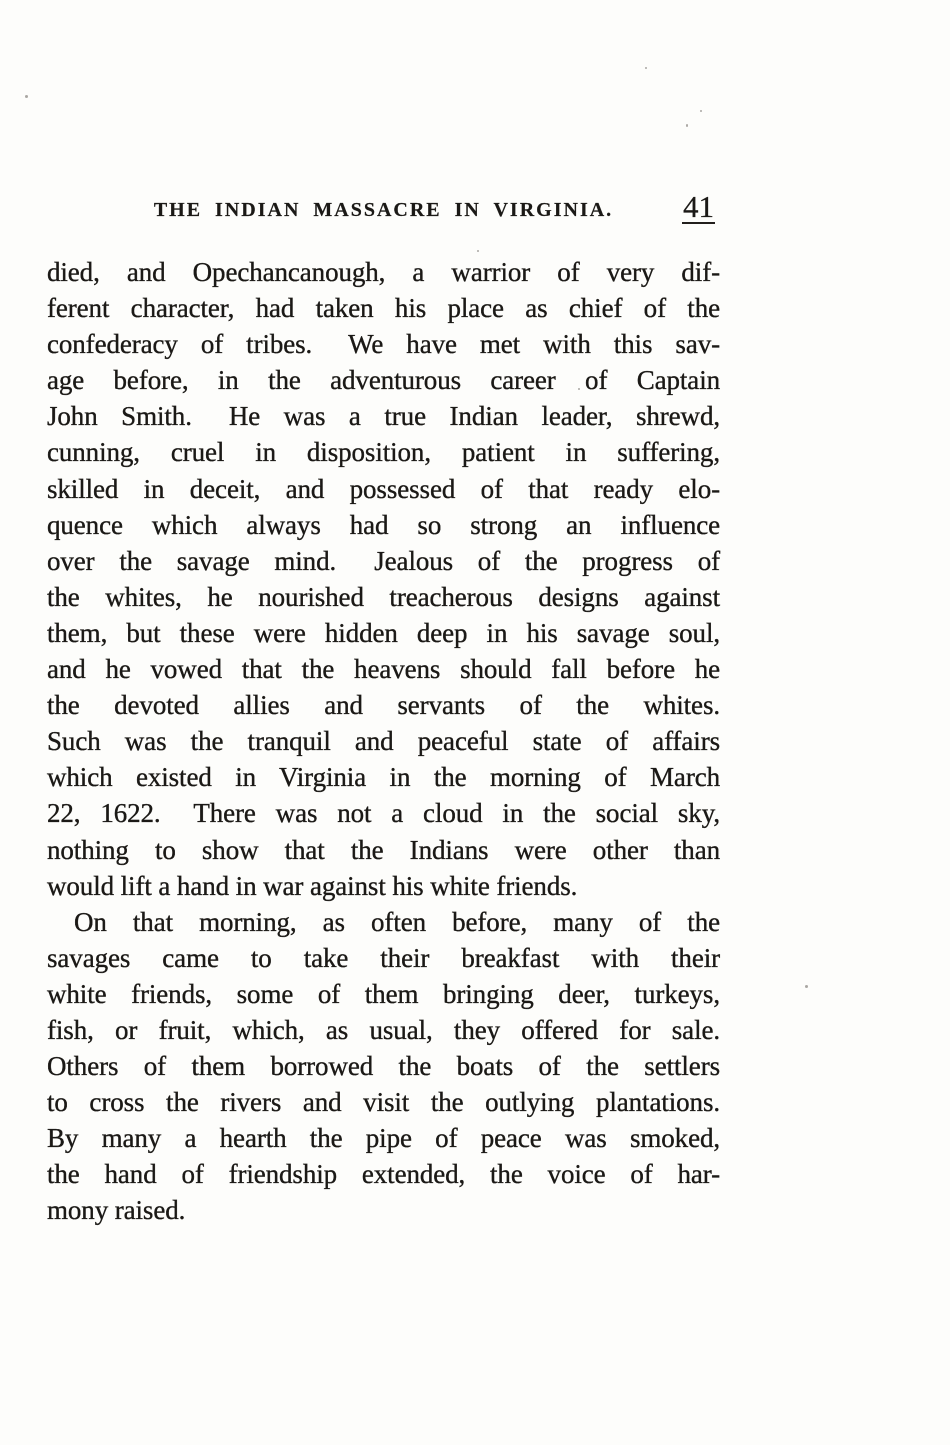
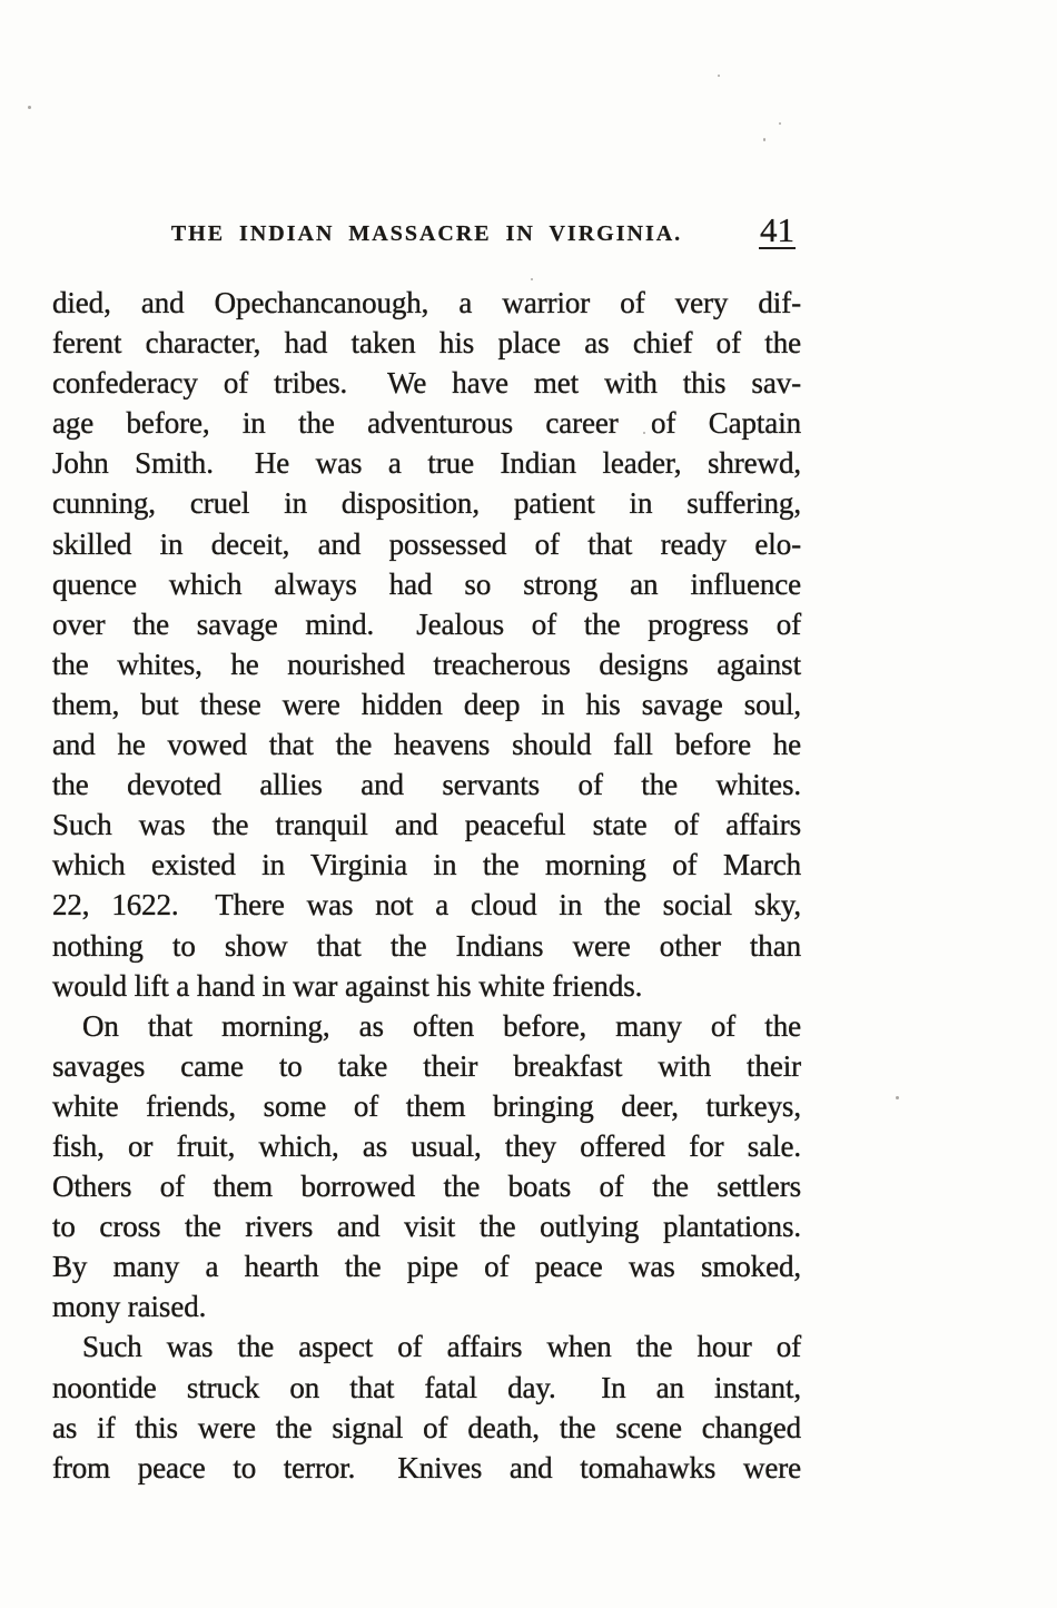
  THE INDIAN MASSACRE IN VIRGINIA.
  41
  died, and Opechancanough, a warrior of very dif-
  ferent character, had taken his place as chief of the
  confederacy of tribes. We have met with this sav-
  age before, in the adventurous career of Captain
  John Smith. He was a true Indian leader, shrewd,
  cunning, cruel in disposition, patient in suffering,
  skilled in deceit, and possessed of that ready elo-
  quence which always had so strong an influence
  over the savage mind. Jealous of the progress of
  the whites, he nourished treacherous designs against
  them, but these were hidden deep in his savage soul,
  and he vowed that the heavens should fall before he
  the devoted allies and servants of the whites.
  Such was the tranquil and peaceful state of affairs
  which existed in Virginia in the morning of March
  22, 1622. There was not a cloud in the social sky,
  nothing to show that the Indians were other than
  would lift a hand in war against his white friends.
  On that morning, as often before, many of the
  savages came to take their breakfast with their
  white friends, some of them bringing deer, turkeys,
  fish, or fruit, which, as usual, they offered for sale.
  Others of them borrowed the boats of the settlers
  to cross the rivers and visit the outlying plantations.
  By many a hearth the pipe of peace was smoked,
- the hand of friendship extended, the voice of har-
  mony raised.
+ Such was the aspect of affairs when the hour of
+ noontide struck on that fatal day. In an instant,
+ as if this were the signal of death, the scene changed
+ from peace to terror. Knives and tomahawks were
